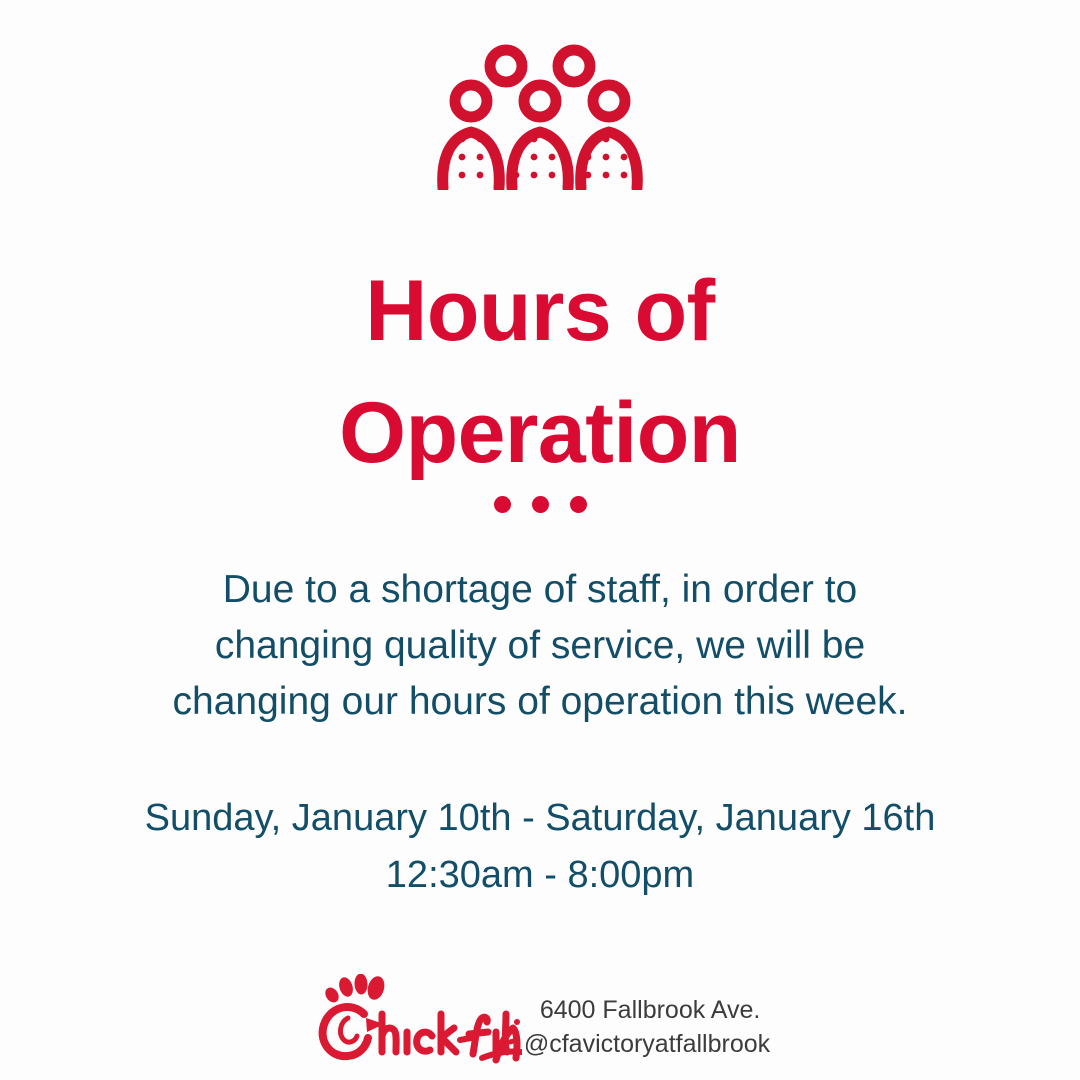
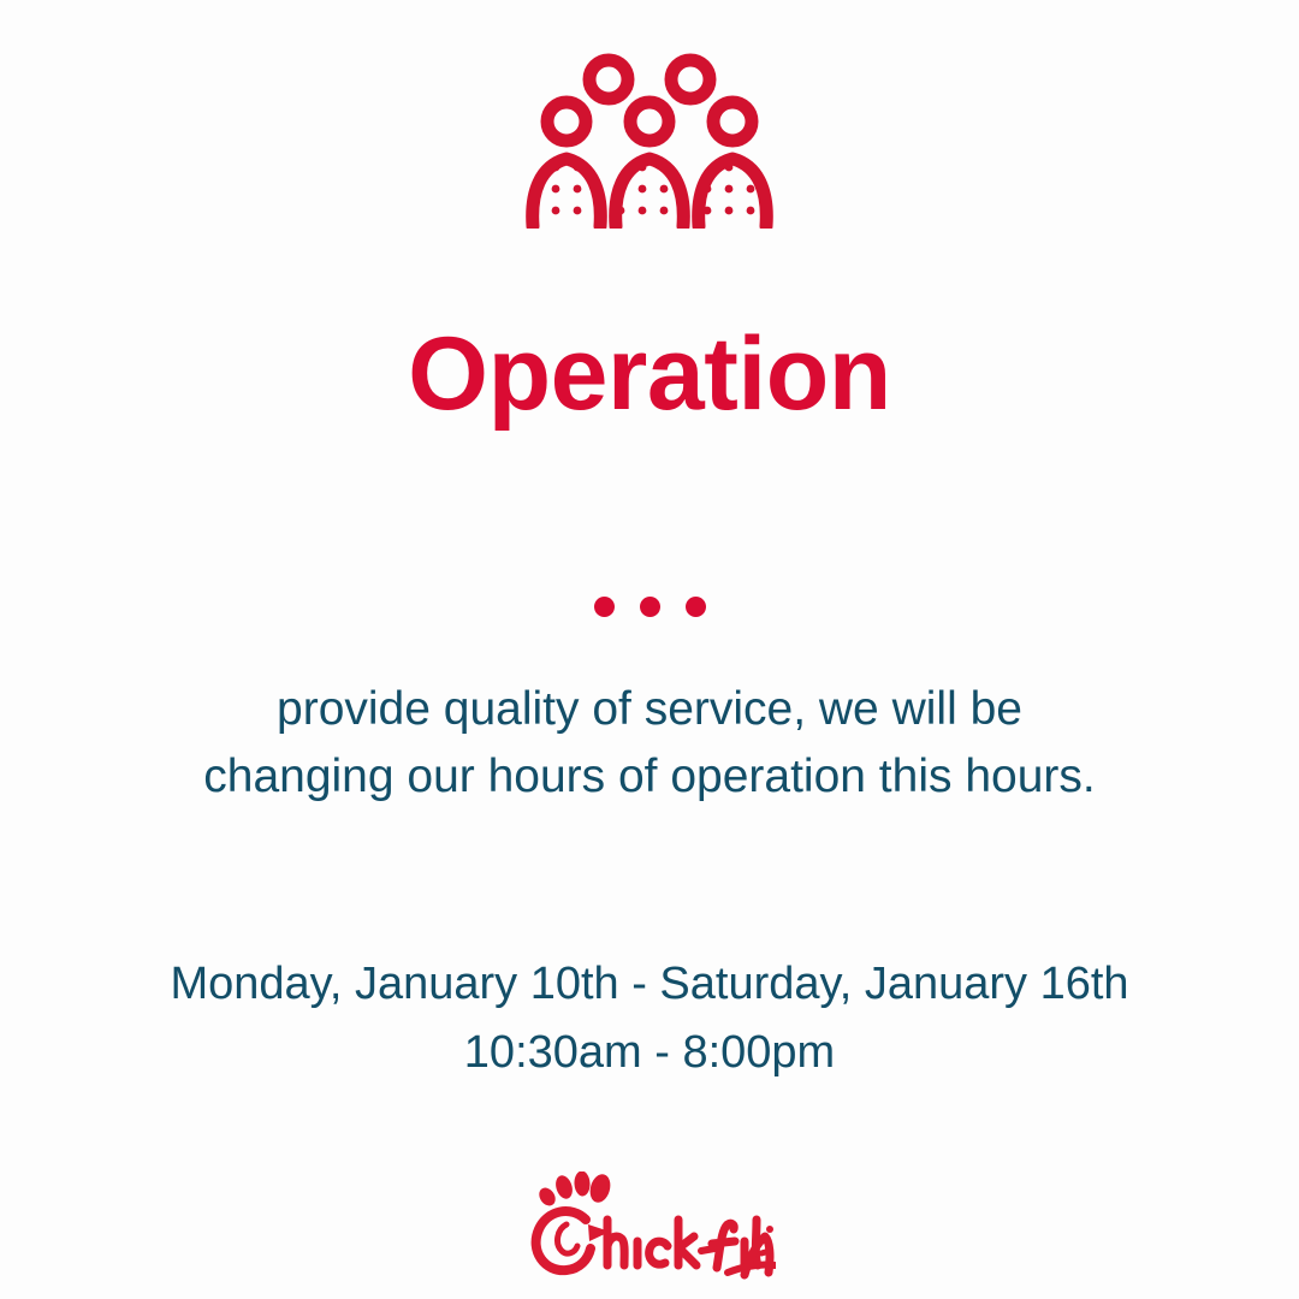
- Hours of
  Operation
- Due to a shortage of staff, in order to
- changing quality of service, we will be
+ provide quality of service, we will be
- changing our hours of operation this week.
+ changing our hours of operation this hours.
- Sunday, January 10th - Saturday, January 16th
+ Monday, January 10th - Saturday, January 16th
- 12:30am - 8:00pm
+ 10:30am - 8:00pm
- 6400 Fallbrook Ave.
- @cfavictoryatfallbrook
